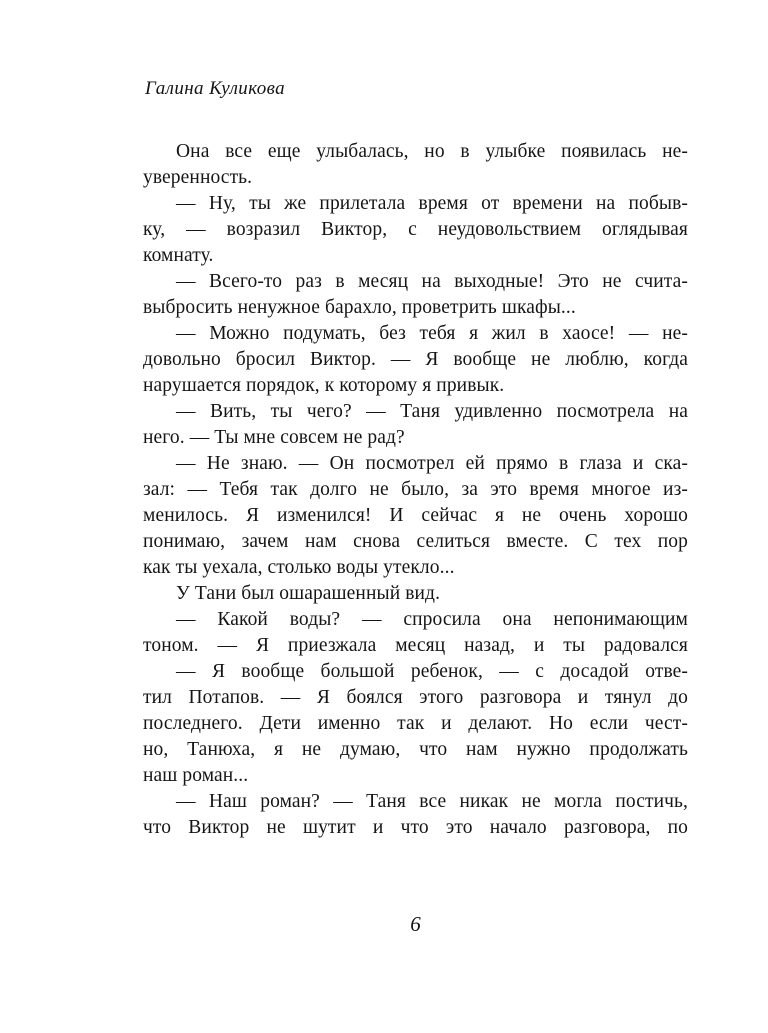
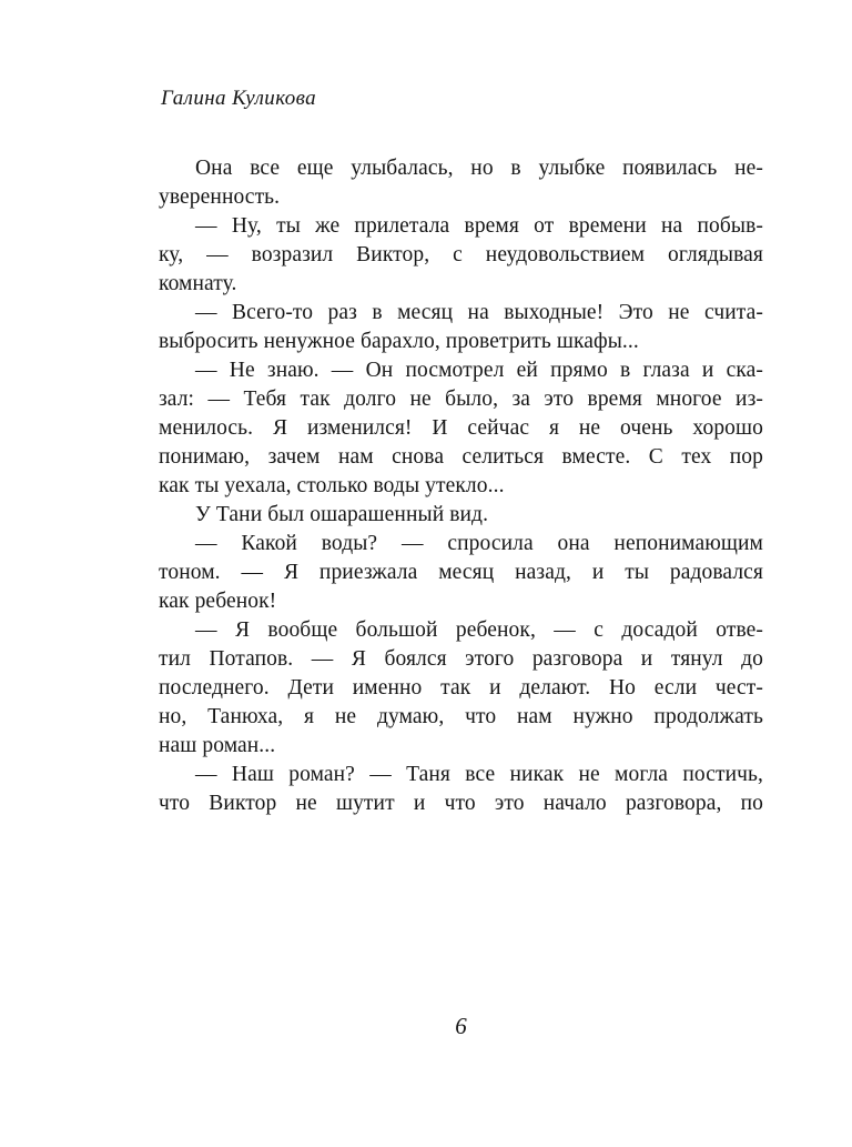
  Галина Куликова
  Она все еще улыбалась, но в улыбке появилась не-
  уверенность.
  — Ну, ты же прилетала время от времени на побыв-
  ку, — возразил Виктор, с неудовольствием оглядывая
  комнату.
  — Всего-то раз в месяц на выходные! Это не счита-
  выбросить ненужное барахло, проветрить шкафы...
- — Можно подумать, без тебя я жил в хаосе! — не-
- довольно бросил Виктор. — Я вообще не люблю, когда
- нарушается порядок, к которому я привык.
- — Вить, ты чего? — Таня удивленно посмотрела на
- него. — Ты мне совсем не рад?
  — Не знаю. — Он посмотрел ей прямо в глаза и ска-
  зал: — Тебя так долго не было, за это время многое из-
  менилось. Я изменился! И сейчас я не очень хорошо
  понимаю, зачем нам снова селиться вместе. С тех пор
  как ты уехала, столько воды утекло...
  У Тани был ошарашенный вид.
  — Какой воды? — спросила она непонимающим
  тоном. — Я приезжала месяц назад, и ты радовался
+ как ребенок!
  — Я вообще большой ребенок, — с досадой отве-
  тил Потапов. — Я боялся этого разговора и тянул до
  последнего. Дети именно так и делают. Но если чест-
  но, Танюха, я не думаю, что нам нужно продолжать
  наш роман...
  — Наш роман? — Таня все никак не могла постичь,
  что Виктор не шутит и что это начало разговора, по
  6
